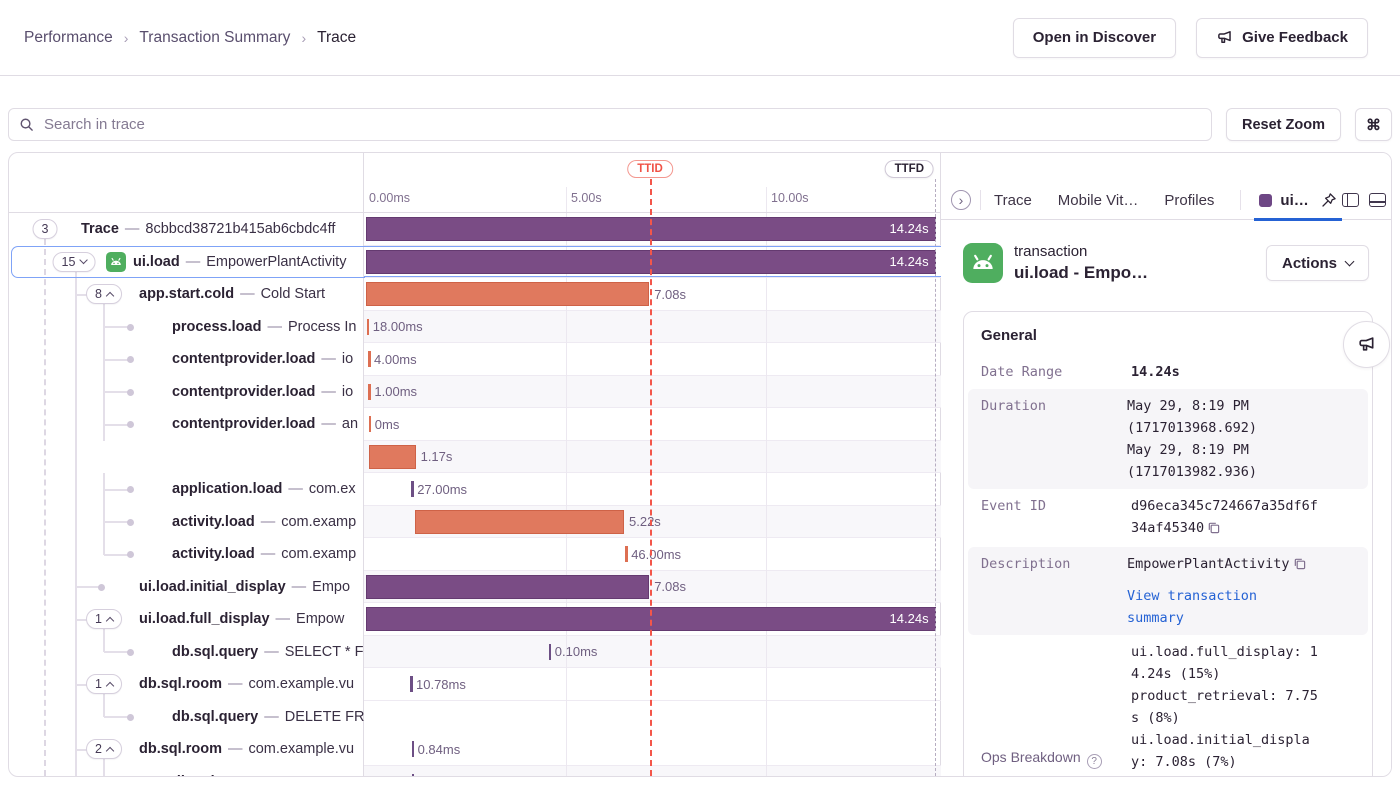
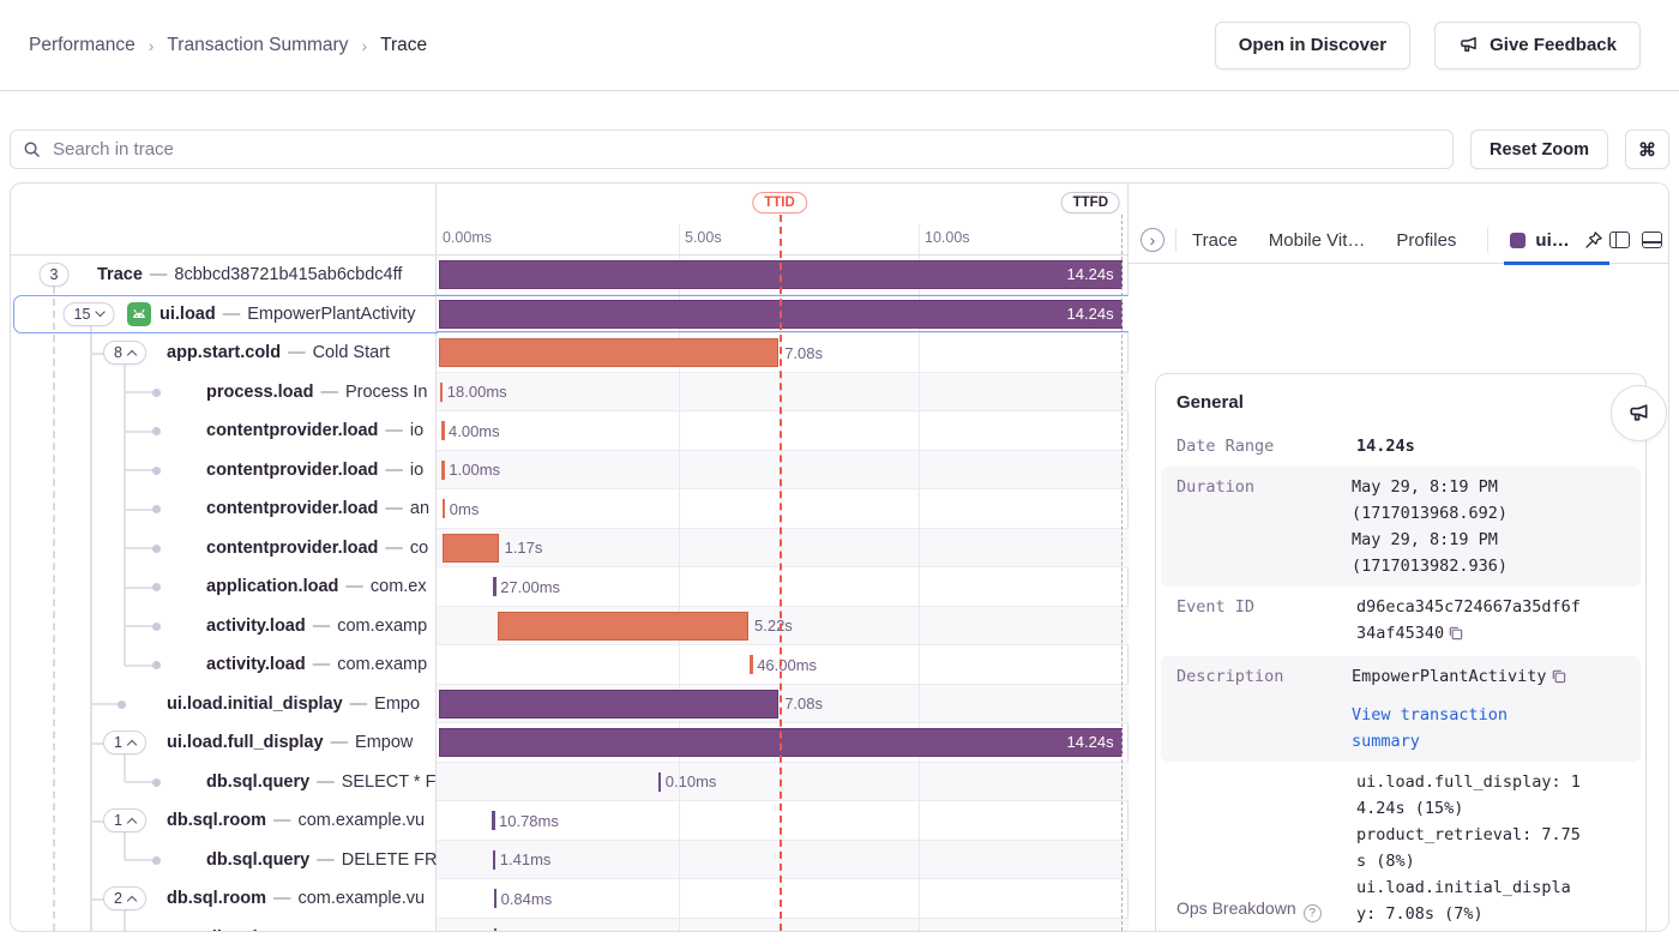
  Performance
  ›
  Transaction Summary
  ›
  Trace
  Open in Discover
  Give Feedback
  Search in trace
  Reset Zoom
  ⌘
  3
  Trace — 8cbbcd38721b415ab6cbdc4ff
  15
  ui.load — EmpowerPlantActivity
  8
  app.start.cold — Cold Start
  process.load — Process In
  contentprovider.load — io
  contentprovider.load — io
  contentprovider.load — an
+ contentprovider.load — co
  application.load — com.ex
  activity.load — com.examp
  activity.load — com.examp
  ui.load.initial_display — Empo
  1
  ui.load.full_display — Empow
  db.sql.query — SELECT * F
  1
  db.sql.room — com.example.vu
  db.sql.query — DELETE FR
  2
  db.sql.room — com.example.vu
  0.00ms
  5.00s
  10.00s
  TTID
  TTFD
  14.24s
  14.24s
  7.08s
  18.00ms
  4.00ms
  1.00ms
  0ms
  1.17s
  27.00ms
  5.22s
  46.00ms
  7.08s
  14.24s
  0.10ms
  10.78ms
+ 1.41ms
  0.84ms
  ›
  Trace
  Mobile Vit…
  Profiles
  ui…
- transaction
- ui.load - Empo…
- Actions
  General
  Date Range
  14.24s
  Duration
  May 29, 8:19 PM (1717013968.692)
  May 29, 8:19 PM (1717013982.936)
  Event ID
  d96eca345c724667a35df6f34af45340
  Description
  EmpowerPlantActivity
  View transaction summary
  Ops Breakdown ?
  ui.load.full_display: 14.24s (15%)
  product_retrieval: 7.75s (8%)
  ui.load.initial_display: 7.08s (7%)
